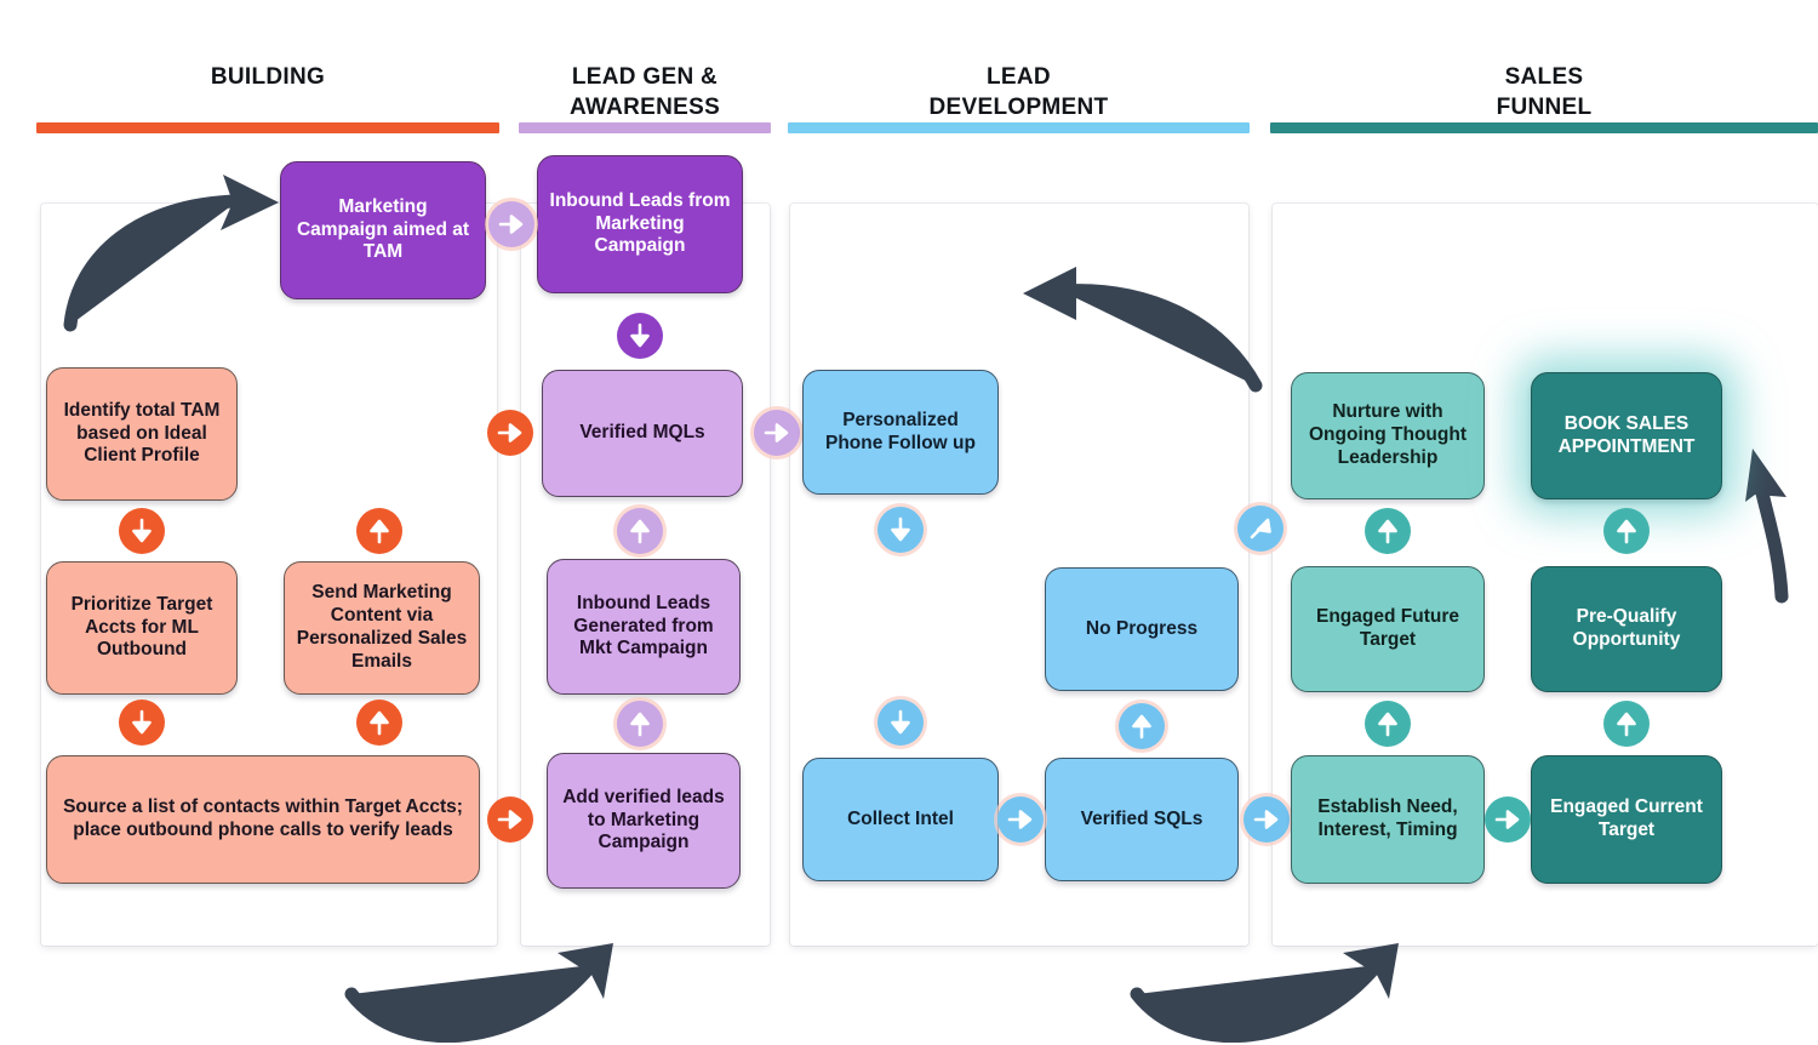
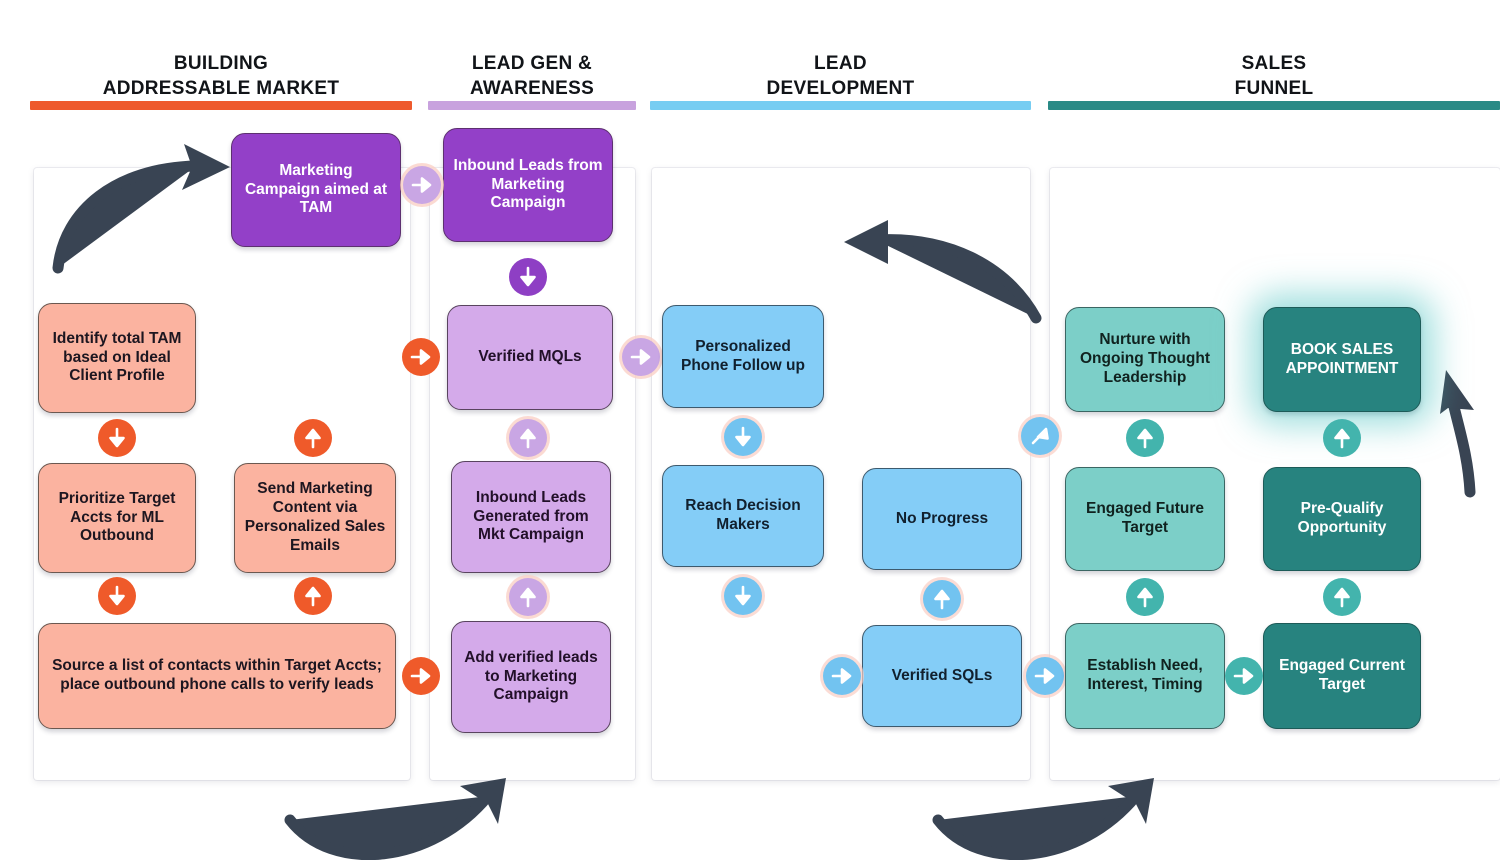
  BUILDING
+ ADDRESSABLE MARKET
  LEAD GEN &
  AWARENESS
  LEAD
  DEVELOPMENT
  SALES
  FUNNEL
  Marketing Campaign aimed at TAM
  Identify total TAM based on Ideal Client Profile
  Prioritize Target Accts for ML Outbound
  Send Marketing Content via Personalized Sales Emails
  Source a list of contacts within Target Accts; place outbound phone calls to verify leads
  Inbound Leads from Marketing Campaign
  Verified MQLs
  Inbound Leads Generated from Mkt Campaign
  Add verified leads to Marketing Campaign
  Personalized Phone Follow up
+ Reach Decision Makers
  No Progress
- Collect Intel
  Verified SQLs
  Nurture with Ongoing Thought Leadership
  BOOK SALES APPOINTMENT
  Engaged Future Target
  Pre-Qualify Opportunity
  Establish Need, Interest, Timing
  Engaged Current Target
